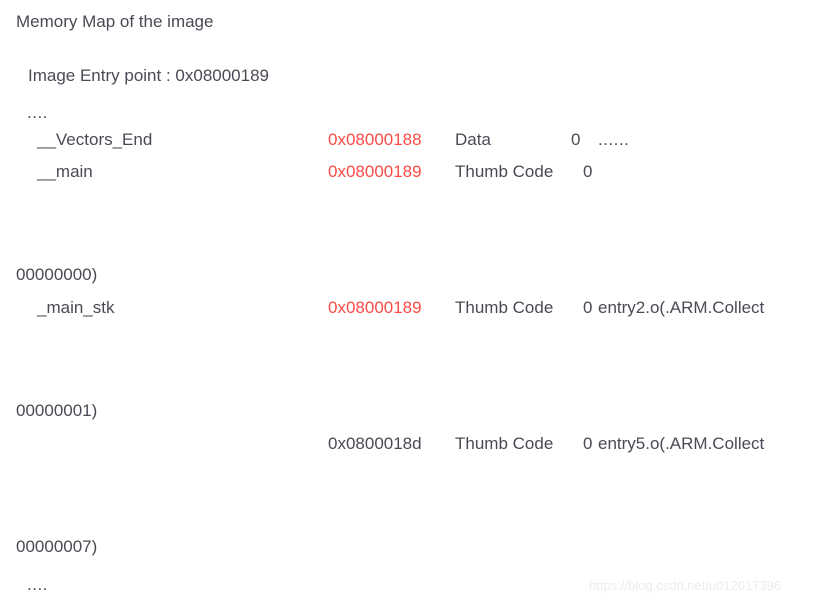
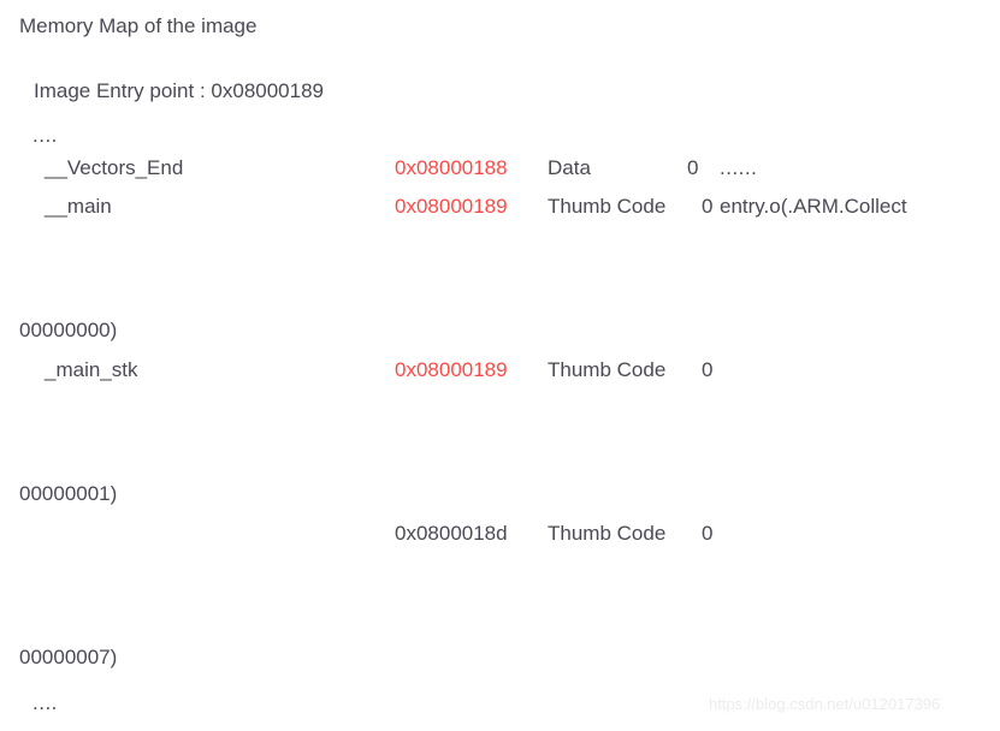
  Memory Map of the image
  Image Entry point : 0x08000189
  ....
  __Vectors_End
  0x08000188
  Data
  0
  ......
  __main
  0x08000189
  Thumb Code
  0
+ entry.o(.ARM.Collect
  00000000)
  _main_stk
  0x08000189
  Thumb Code
  0
- entry2.o(.ARM.Collect
  00000001)
  0x0800018d
  Thumb Code
  0
- entry5.o(.ARM.Collect
  00000007)
  ....
